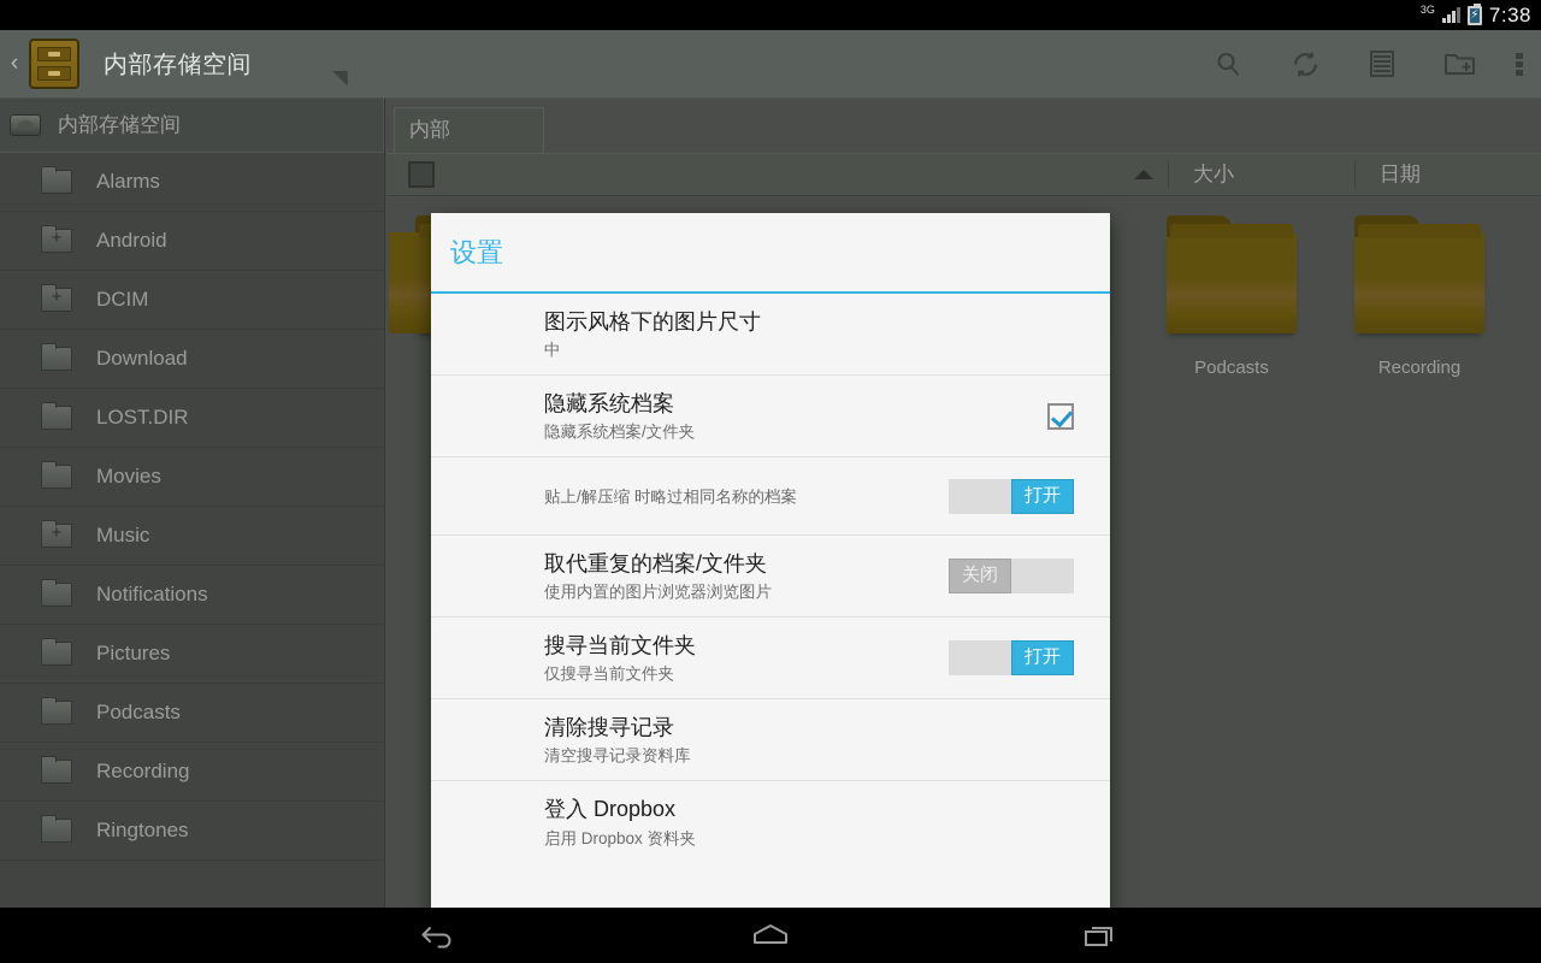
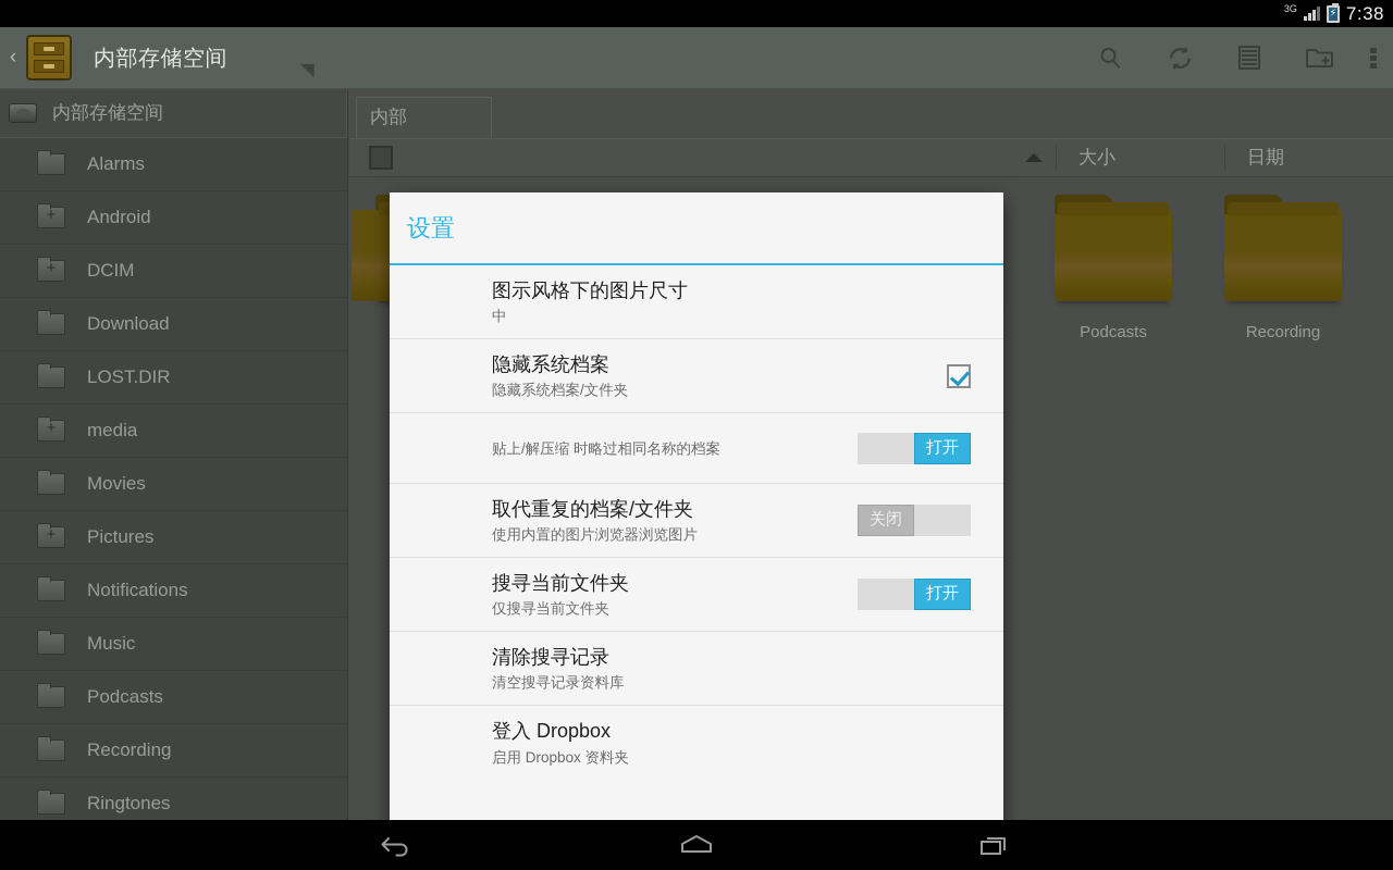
  3G
  ⚡
  7:38
  ‹
  内部存储空间
  内部存储空间
  Alarms
  Android
  DCIM
  Download
  LOST.DIR
+ media
  Movies
- Music
+ Pictures
  Notifications
- Pictures
+ Music
  Podcasts
  Recording
  Ringtones
  内部
  大小
  日期
  Podcasts
  Recording
  设置
  图示风格下的图片尺寸
  中
  隐藏系统档案
  隐藏系统档案/文件夹
  贴上/解压缩 时略过相同名称的档案
  打开
  取代重复的档案/文件夹
  使用内置的图片浏览器浏览图片
  关闭
  搜寻当前文件夹
  仅搜寻当前文件夹
  打开
  清除搜寻记录
  清空搜寻记录资料库
  登入 Dropbox
  启用 Dropbox 资料夹
